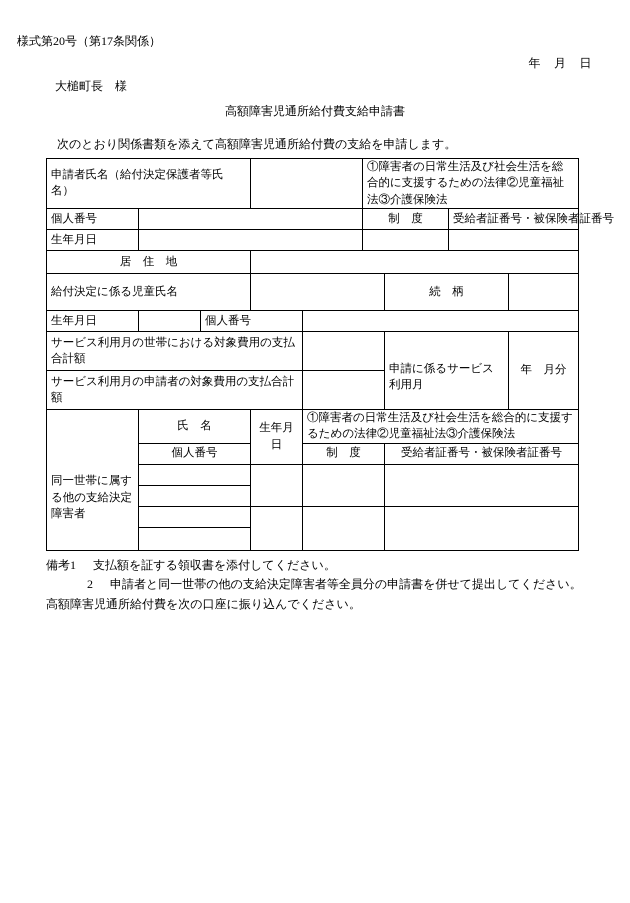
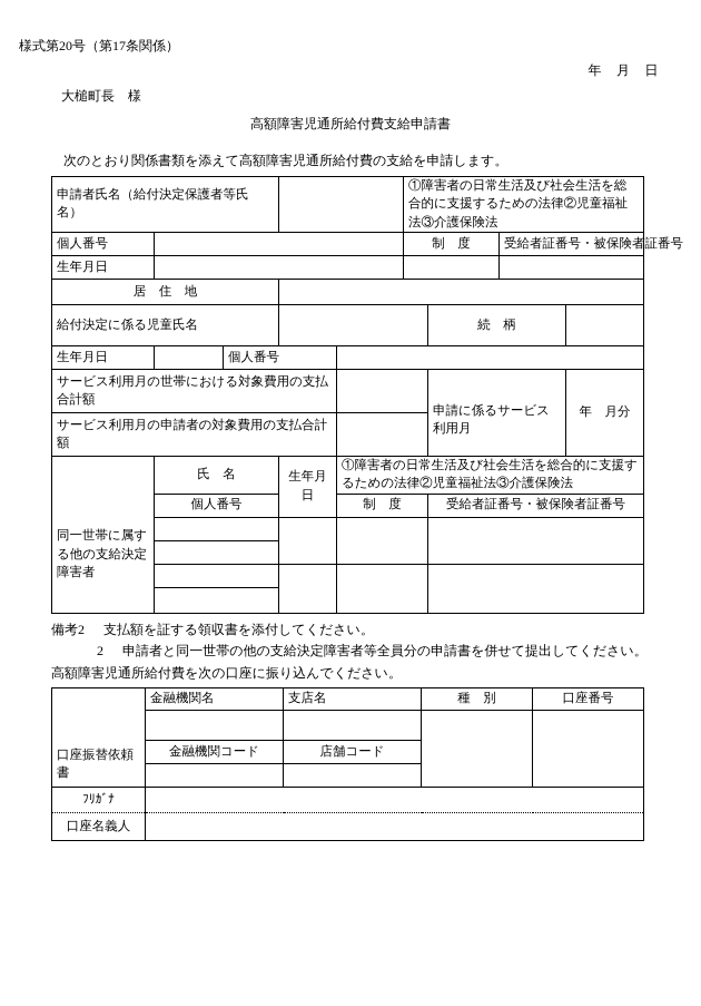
  様式第20号（第17条関係）
  年 月 日
  大槌町長 様
  高額障害児通所給付費支給申請書
  次のとおり関係書類を添えて高額障害児通所給付費の支給を申請します。
  申請者氏名（給付決定保護者等氏名）		①障害者の日常生活及び社会生活を総合的に支援するための法律②児童福祉法③介護保険法
  個人番号		制 度	受給者証番号・被保険者証番号
  生年月日
  居 住 地
  給付決定に係る児童氏名		続 柄
  生年月日		個人番号
  サービス利用月の世帯における対象費用の支払合計額		申請に係るサービス利用月	年 月分
  サービス利用月の申請者の対象費用の支払合計額
  同一世帯に属する他の支給決定障害者	氏 名	生年月日	①障害者の日常生活及び社会生活を総合的に支援するための法律②児童福祉法③介護保険法
  個人番号	制 度	受給者証番号・被保険者証番号
- 備考1 支払額を証する領収書を添付してください。
+ 備考2 支払額を証する領収書を添付してください。
  2 申請者と同一世帯の他の支給決定障害者等全員分の申請書を併せて提出してください。
  高額障害児通所給付費を次の口座に振り込んでください。
+ 口座振替依頼書	金融機関名	支店名	種 別	口座番号
+ 金融機関コード	店舗コード
+ ﾌﾘｶﾞﾅ
+ 口座名義人
